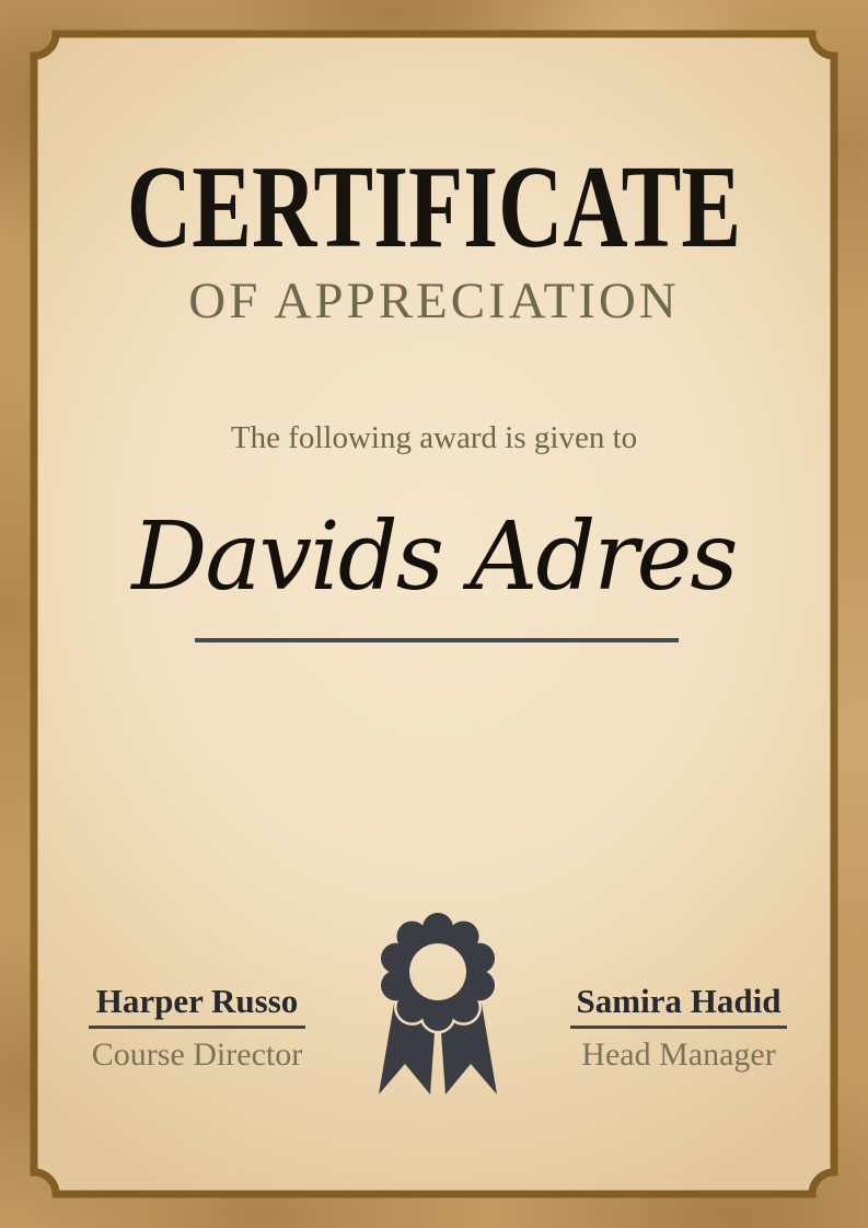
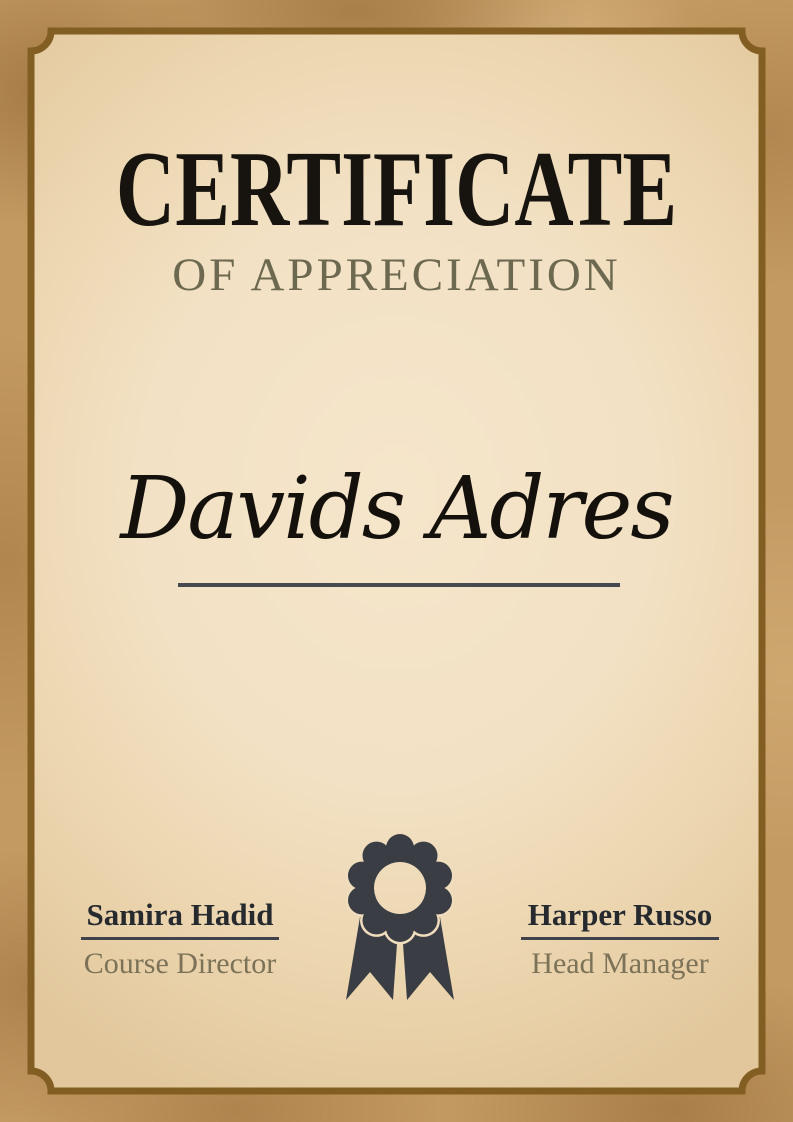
  CERTIFICATE
  OF APPRECIATION
- The following award is given to
  Davids Adres
- Harper Russo
+ Samira Hadid
  Course Director
- Samira Hadid
+ Harper Russo
  Head Manager
